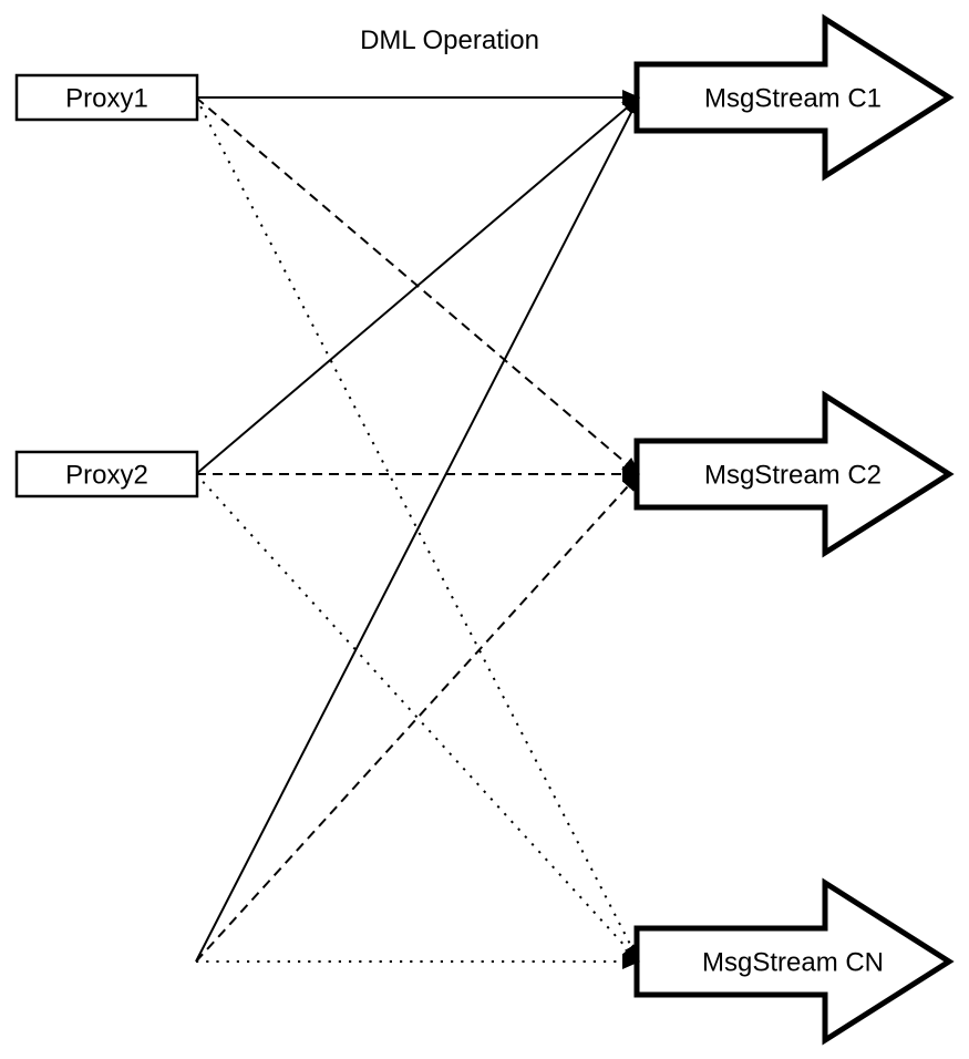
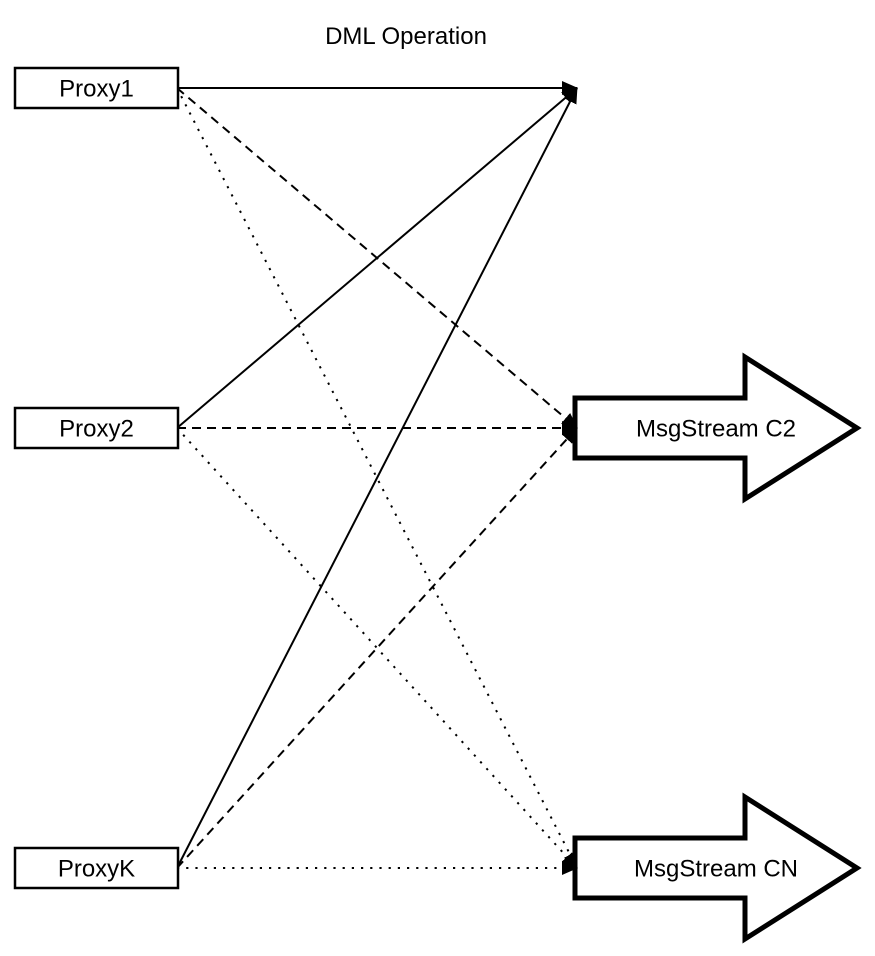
- MsgStream C1
  MsgStream C2
  MsgStream CN
  Proxy1
  Proxy2
+ ProxyK
  DML Operation
